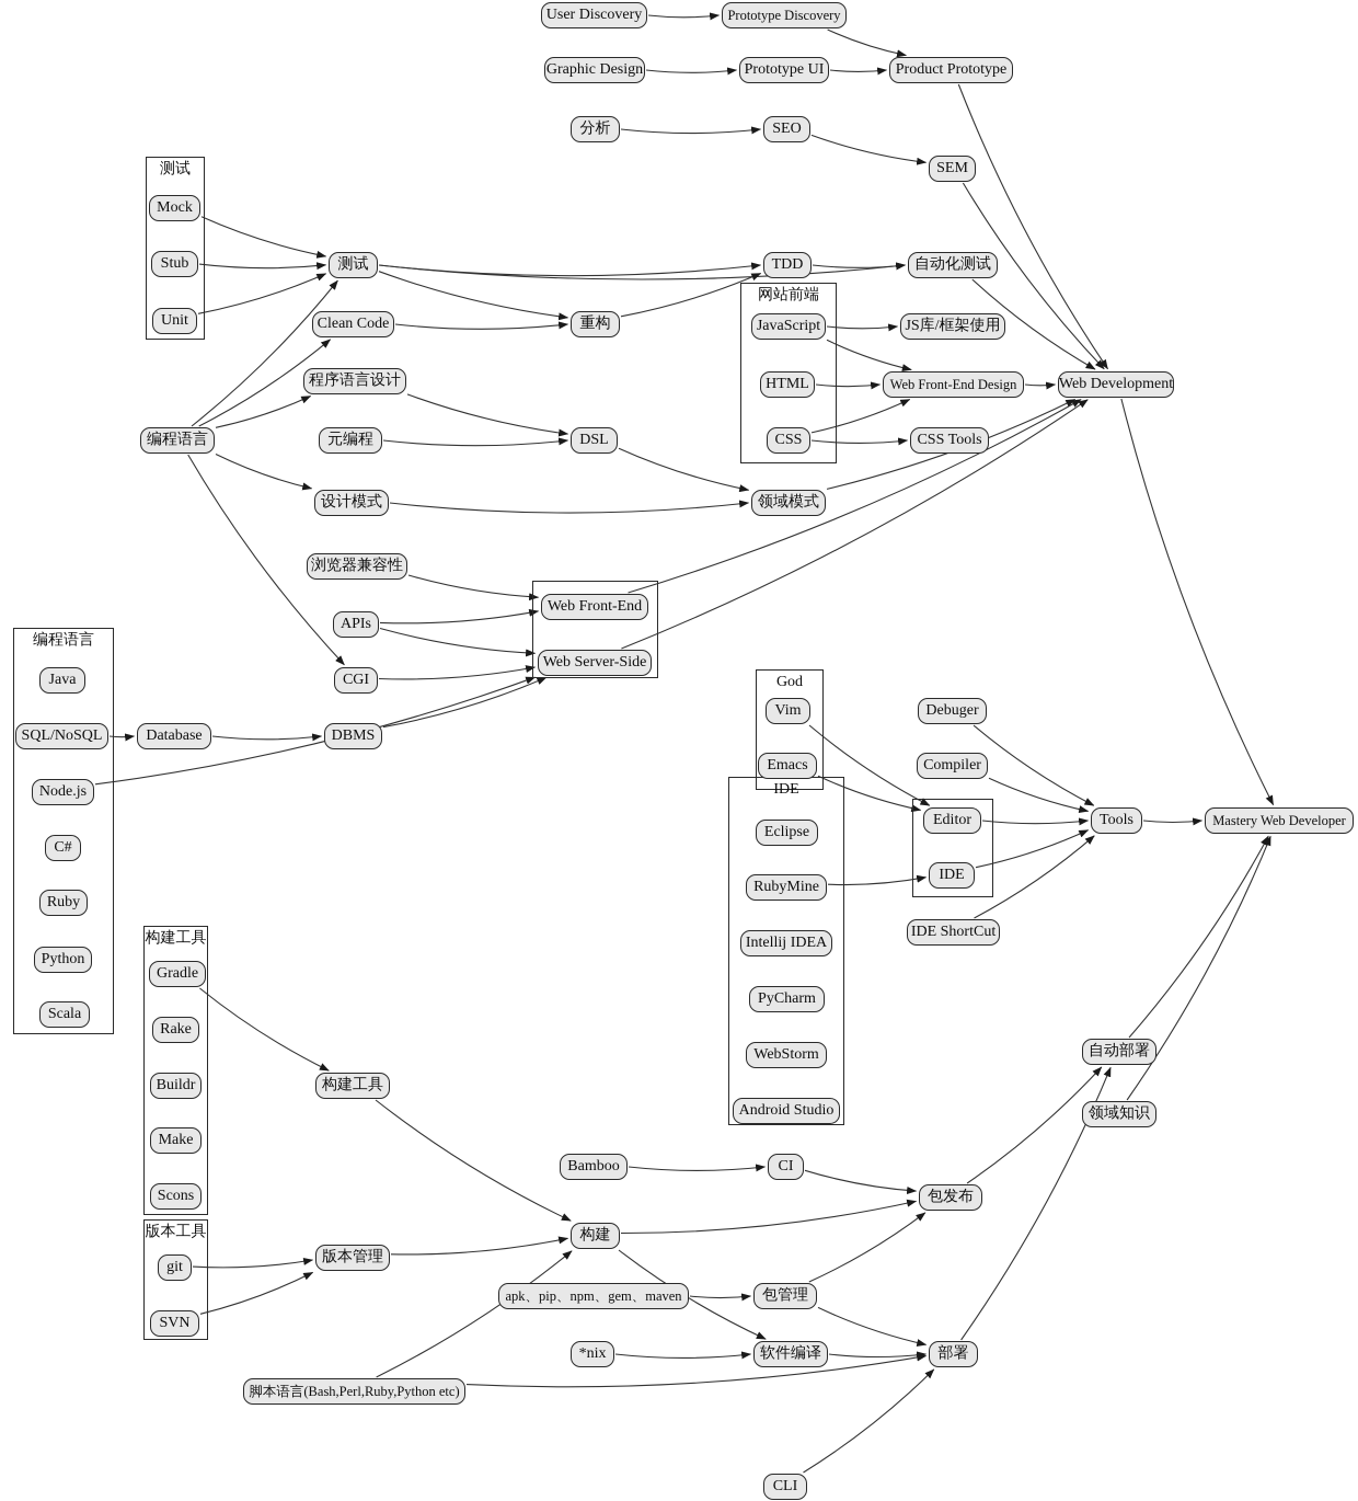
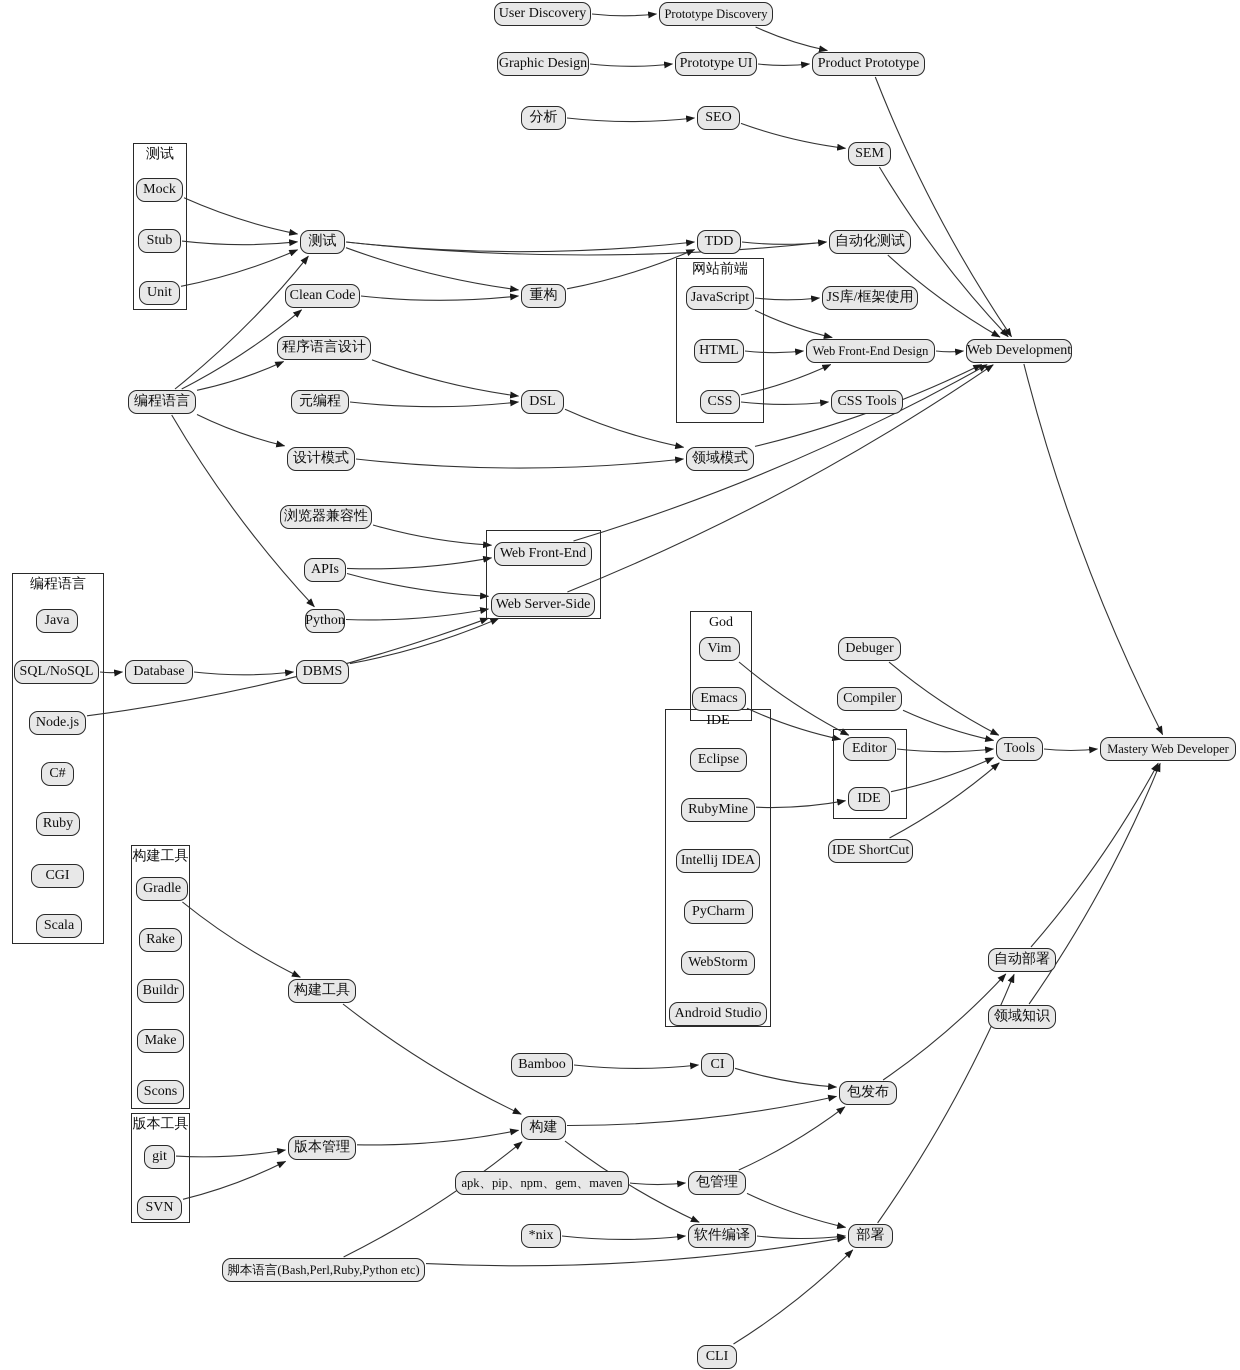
  测试
  编程语言
  网站前端
  God
  IDE
  构建工具
  版本工具
  User Discovery
  Prototype Discovery
  Graphic Design
  Prototype UI
  Product Prototype
  分析
  SEO
  SEM
  Mock
  Stub
  Unit
  测试
  TDD
  自动化测试
  Clean Code
  重构
  JavaScript
  JS库/框架使用
  程序语言设计
  HTML
  Web Front-End Design
  Web Development
  编程语言
  元编程
  DSL
  CSS
  CSS Tools
  设计模式
  领域模式
  浏览器兼容性
  Web Front-End
  APIs
  Web Server-Side
- CGI
+ Python
  Java
  Vim
  Debuger
  SQL/NoSQL
  Database
  DBMS
  Emacs
  Compiler
  Node.js
  Eclipse
  Editor
  Tools
  Mastery Web Developer
  C#
  IDE
  RubyMine
  Ruby
  IDE ShortCut
  Intellij IDEA
- Python
+ CGI
  Gradle
  Scala
  PyCharm
  Rake
  WebStorm
  自动部署
  Buildr
  构建工具
  领域知识
  Android Studio
  Make
  Bamboo
  CI
  包发布
  Scons
  git
  版本管理
  构建
  apk、pip、npm、gem、maven
  包管理
  SVN
  *nix
  软件编译
  部署
  脚本语言(Bash,Perl,Ruby,Python etc)
  CLI
